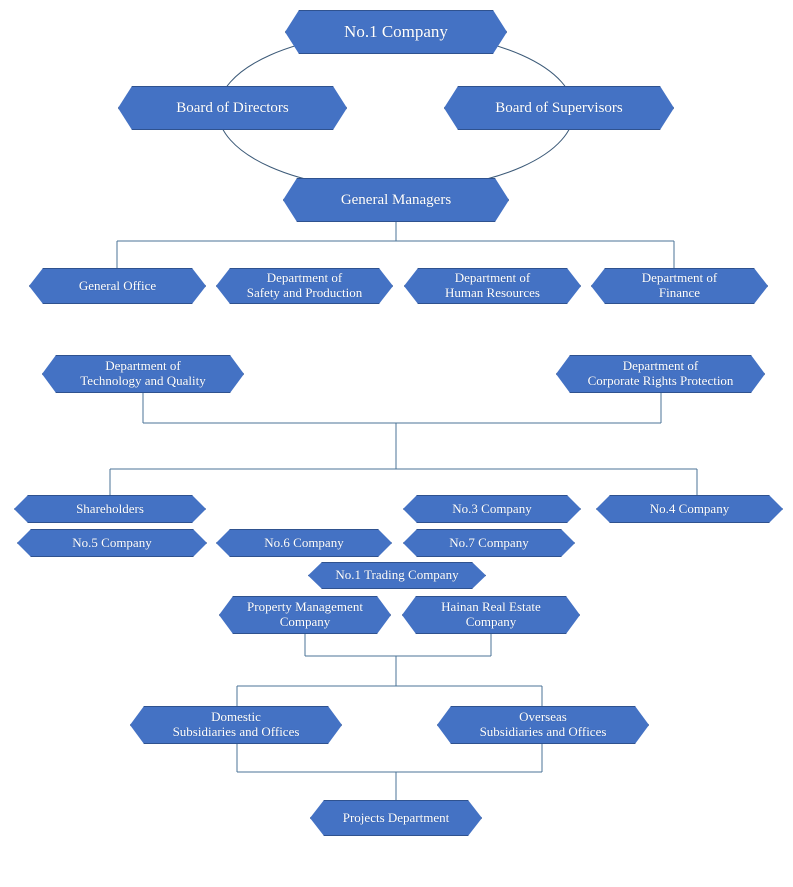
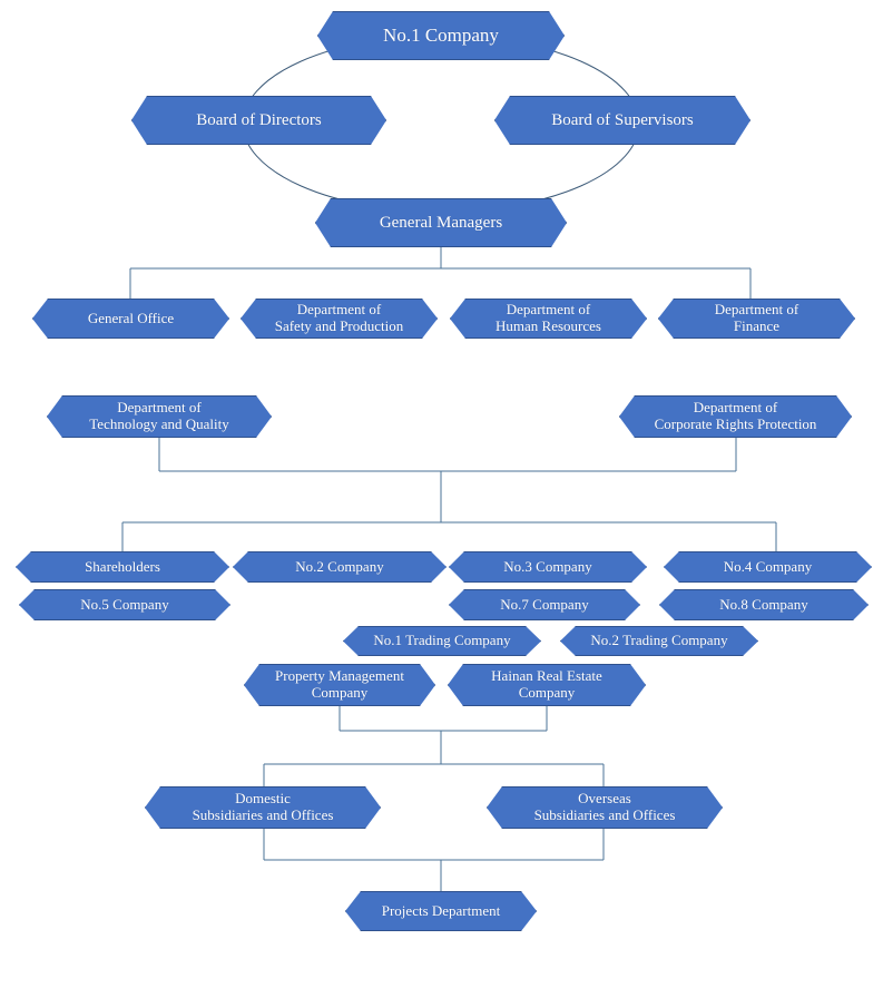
  No.1 Company
  Board of Directors
  Board of Supervisors
  General Managers
  General Office
  Department of
  Safety and Production
  Department of
  Human Resources
  Department of
  Finance
  Department of
  Technology and Quality
  Department of
  Corporate Rights Protection
  Shareholders
+ No.2 Company
  No.3 Company
  No.4 Company
  No.5 Company
- No.6 Company
  No.7 Company
+ No.8 Company
  No.1 Trading Company
+ No.2 Trading Company
  Property Management
  Company
  Hainan Real Estate
  Company
  Domestic
  Subsidiaries and Offices
  Overseas
  Subsidiaries and Offices
  Projects Department
